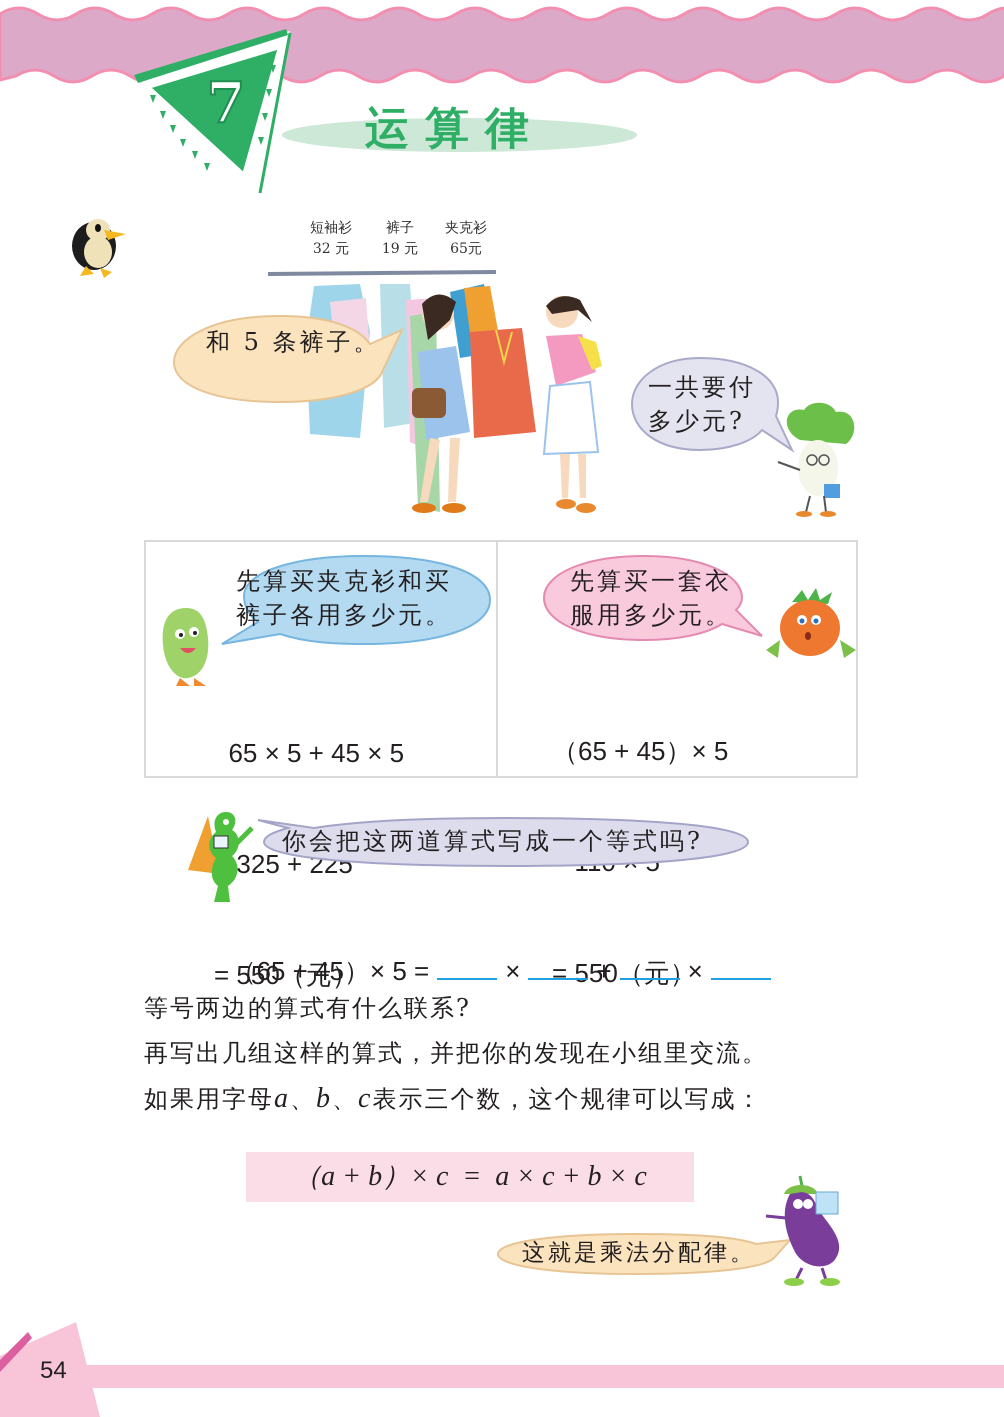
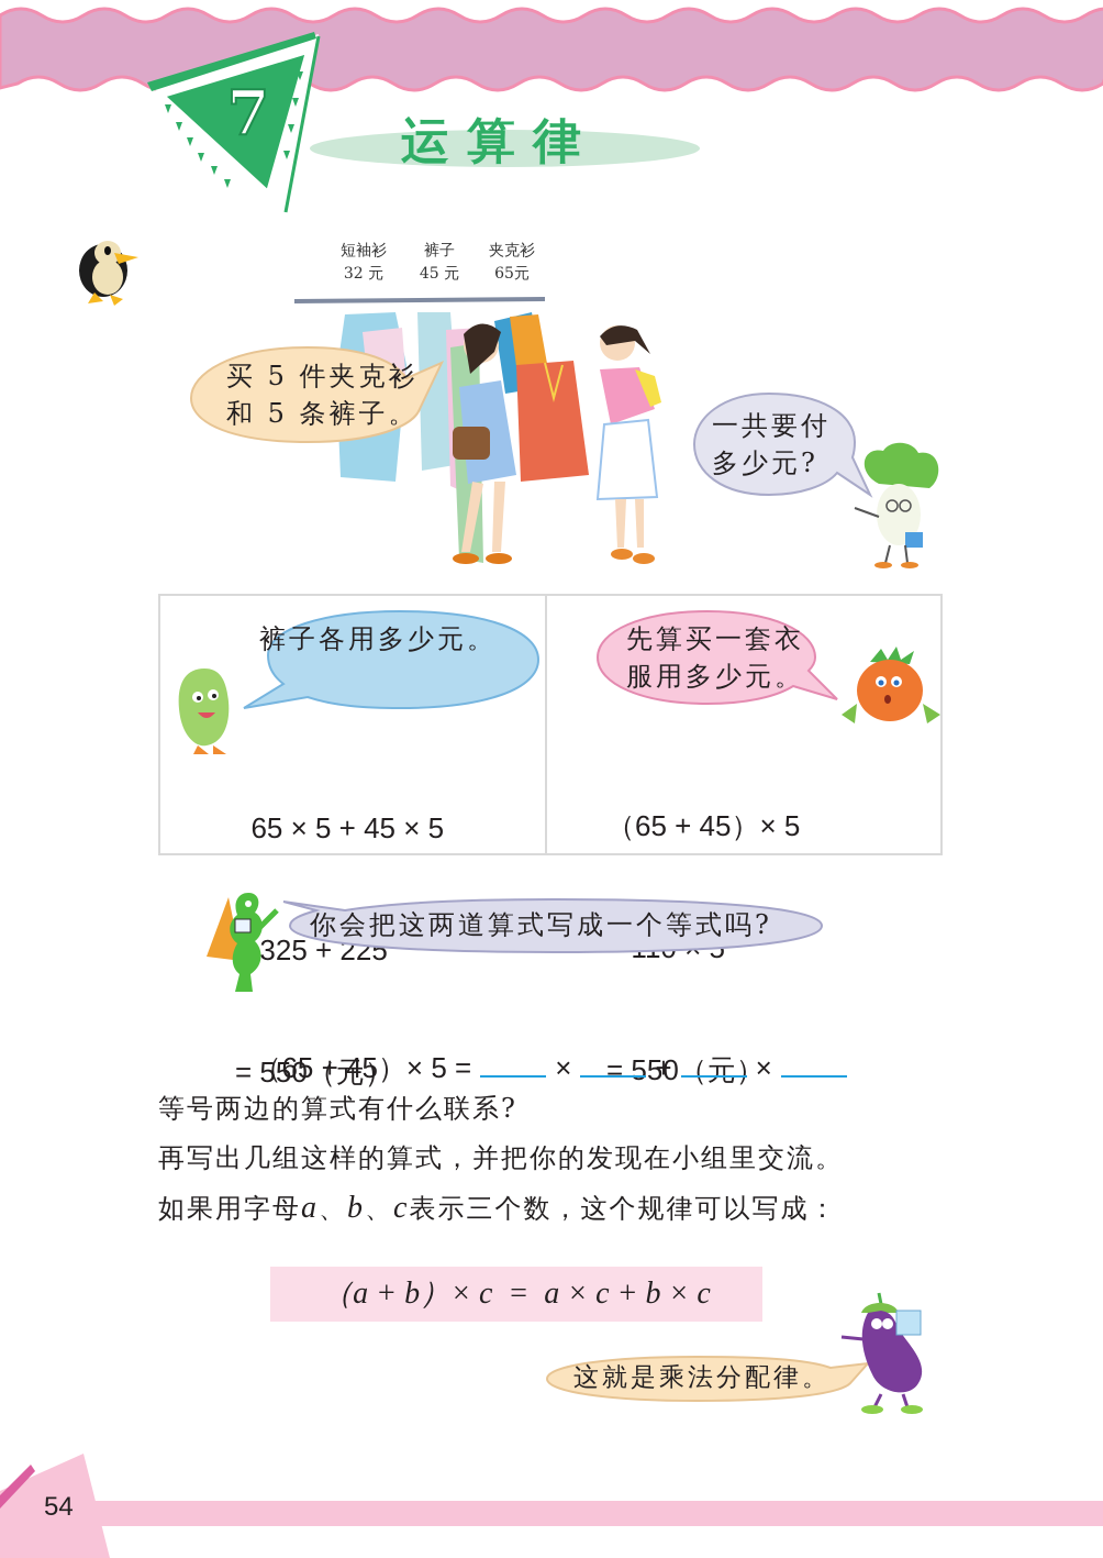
  7
  运算律
  短袖衫
  32 元
  裤子
- 19 元
+ 45 元
  夹克衫
  65元
+ 买 5 件夹克衫
  和 5 条裤子。
  一共要付
  多少元?
- 先算买夹克衫和买
  裤子各用多少元。
  65 × 5 + 45 × 5
  325 + 225
  = 550（元）
  先算买一套衣
  服用多少元。
  （65 + 45）× 5
  = 550（元）
  你会把这两道算式写成一个等式吗?
  （65 + 45）× 5 = × + ×
  等号两边的算式有什么联系?
  再写出几组这样的算式，并把你的发现在小组里交流。
  如果用字母a、b、c表示三个数，这个规律可以写成：
  （a + b）× c = a × c + b × c
  这就是乘法分配律。
  54
